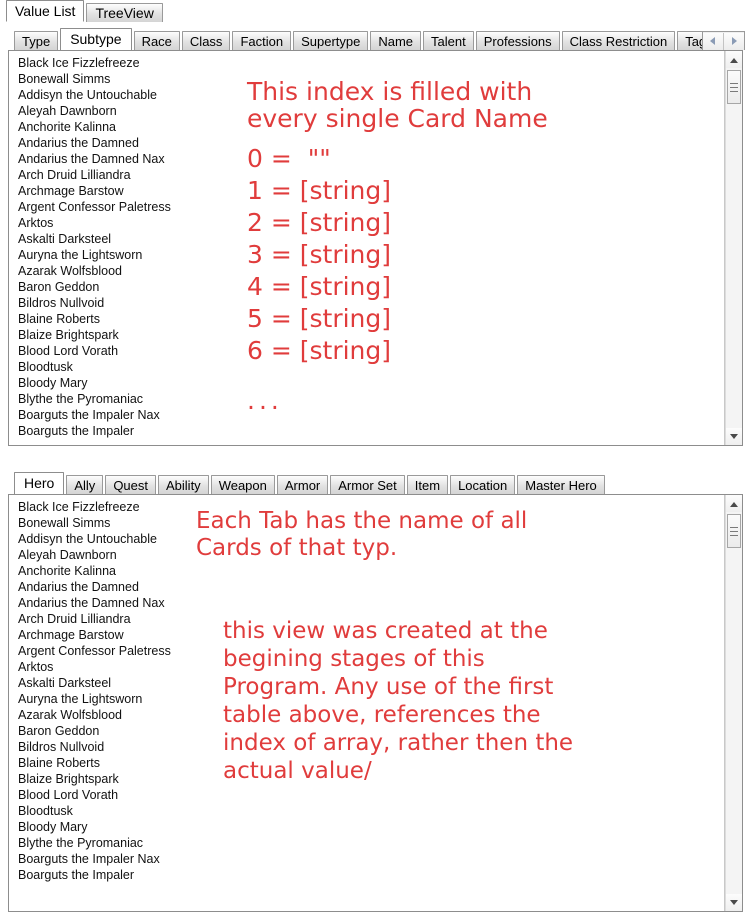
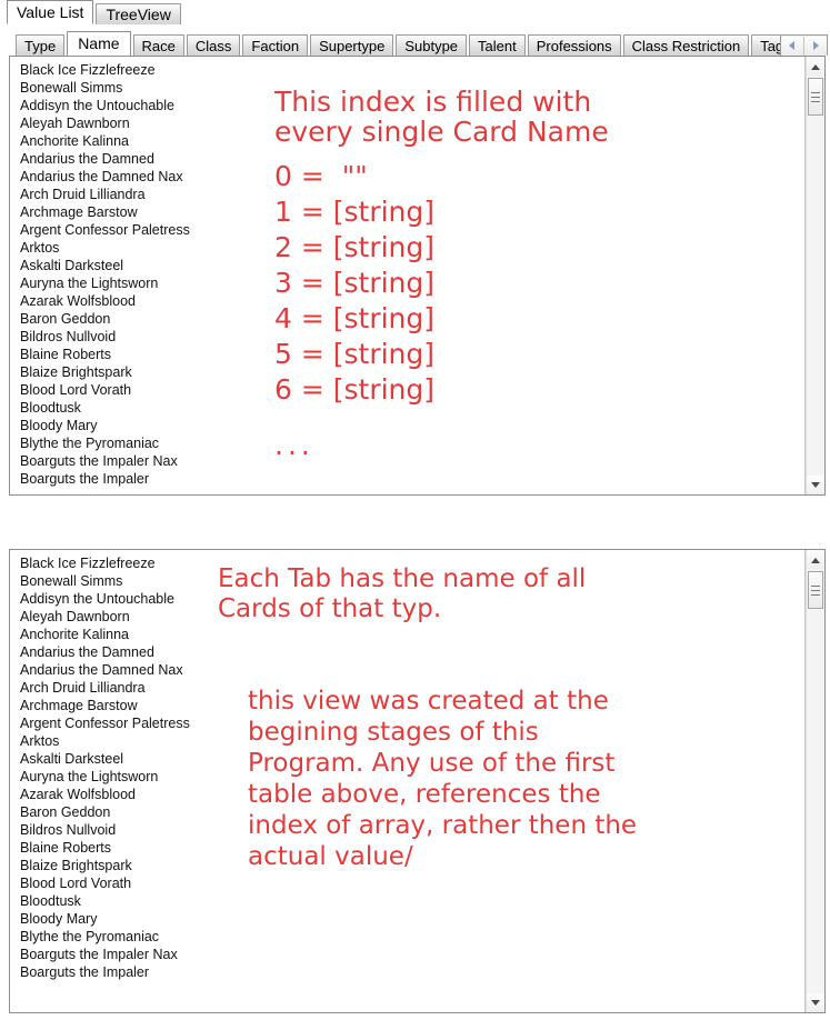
  Value List
  TreeView
  Type
- Subtype
+ Name
  Race
  Class
  Faction
  Supertype
- Name
+ Subtype
  Talent
  Professions
  Class Restriction
  Black Ice Fizzlefreeze
  Bonewall Simms
  Addisyn the Untouchable
  Aleyah Dawnborn
  Anchorite Kalinna
  Andarius the Damned
  Andarius the Damned Nax
  Arch Druid Lilliandra
  Archmage Barstow
  Argent Confessor Paletress
  Arktos
  Askalti Darksteel
  Auryna the Lightsworn
  Azarak Wolfsblood
  Baron Geddon
  Bildros Nullvoid
  Blaine Roberts
  Blaize Brightspark
  Blood Lord Vorath
  Bloodtusk
  Bloody Mary
  Blythe the Pyromaniac
  Boarguts the Impaler Nax
  Boarguts the Impaler
  This index is filled with
  every single Card Name
  0 = ""
  1 = [string]
  2 = [string]
  3 = [string]
  4 = [string]
  5 = [string]
  6 = [string]
  ...
- Hero
- Ally
- Quest
- Ability
- Weapon
- Armor
- Armor Set
- Item
- Location
- Master Hero
  Black Ice Fizzlefreeze
  Bonewall Simms
  Addisyn the Untouchable
  Aleyah Dawnborn
  Anchorite Kalinna
  Andarius the Damned
  Andarius the Damned Nax
  Arch Druid Lilliandra
  Archmage Barstow
  Argent Confessor Paletress
  Arktos
  Askalti Darksteel
  Auryna the Lightsworn
  Azarak Wolfsblood
  Baron Geddon
  Bildros Nullvoid
  Blaine Roberts
  Blaize Brightspark
  Blood Lord Vorath
  Bloodtusk
  Bloody Mary
  Blythe the Pyromaniac
  Boarguts the Impaler Nax
  Boarguts the Impaler
  Each Tab has the name of all
  Cards of that typ.
  this view was created at the
  begining stages of this
  Program. Any use of the first
  table above, references the
  index of array, rather then the
  actual value/
